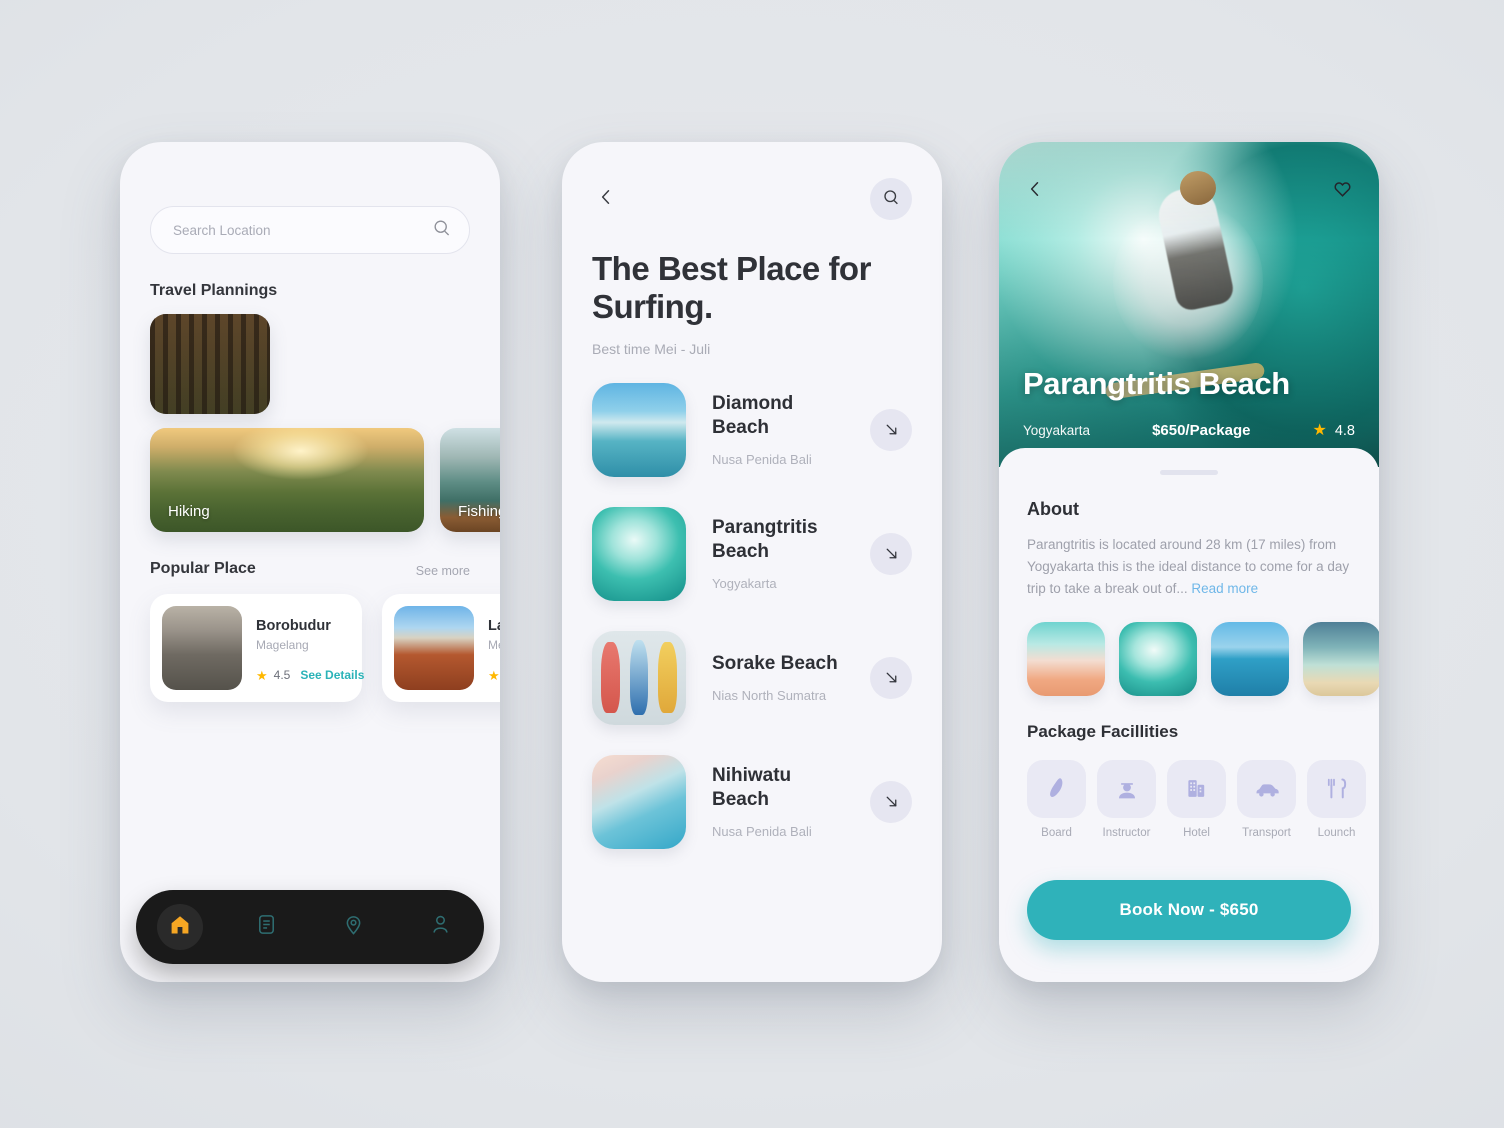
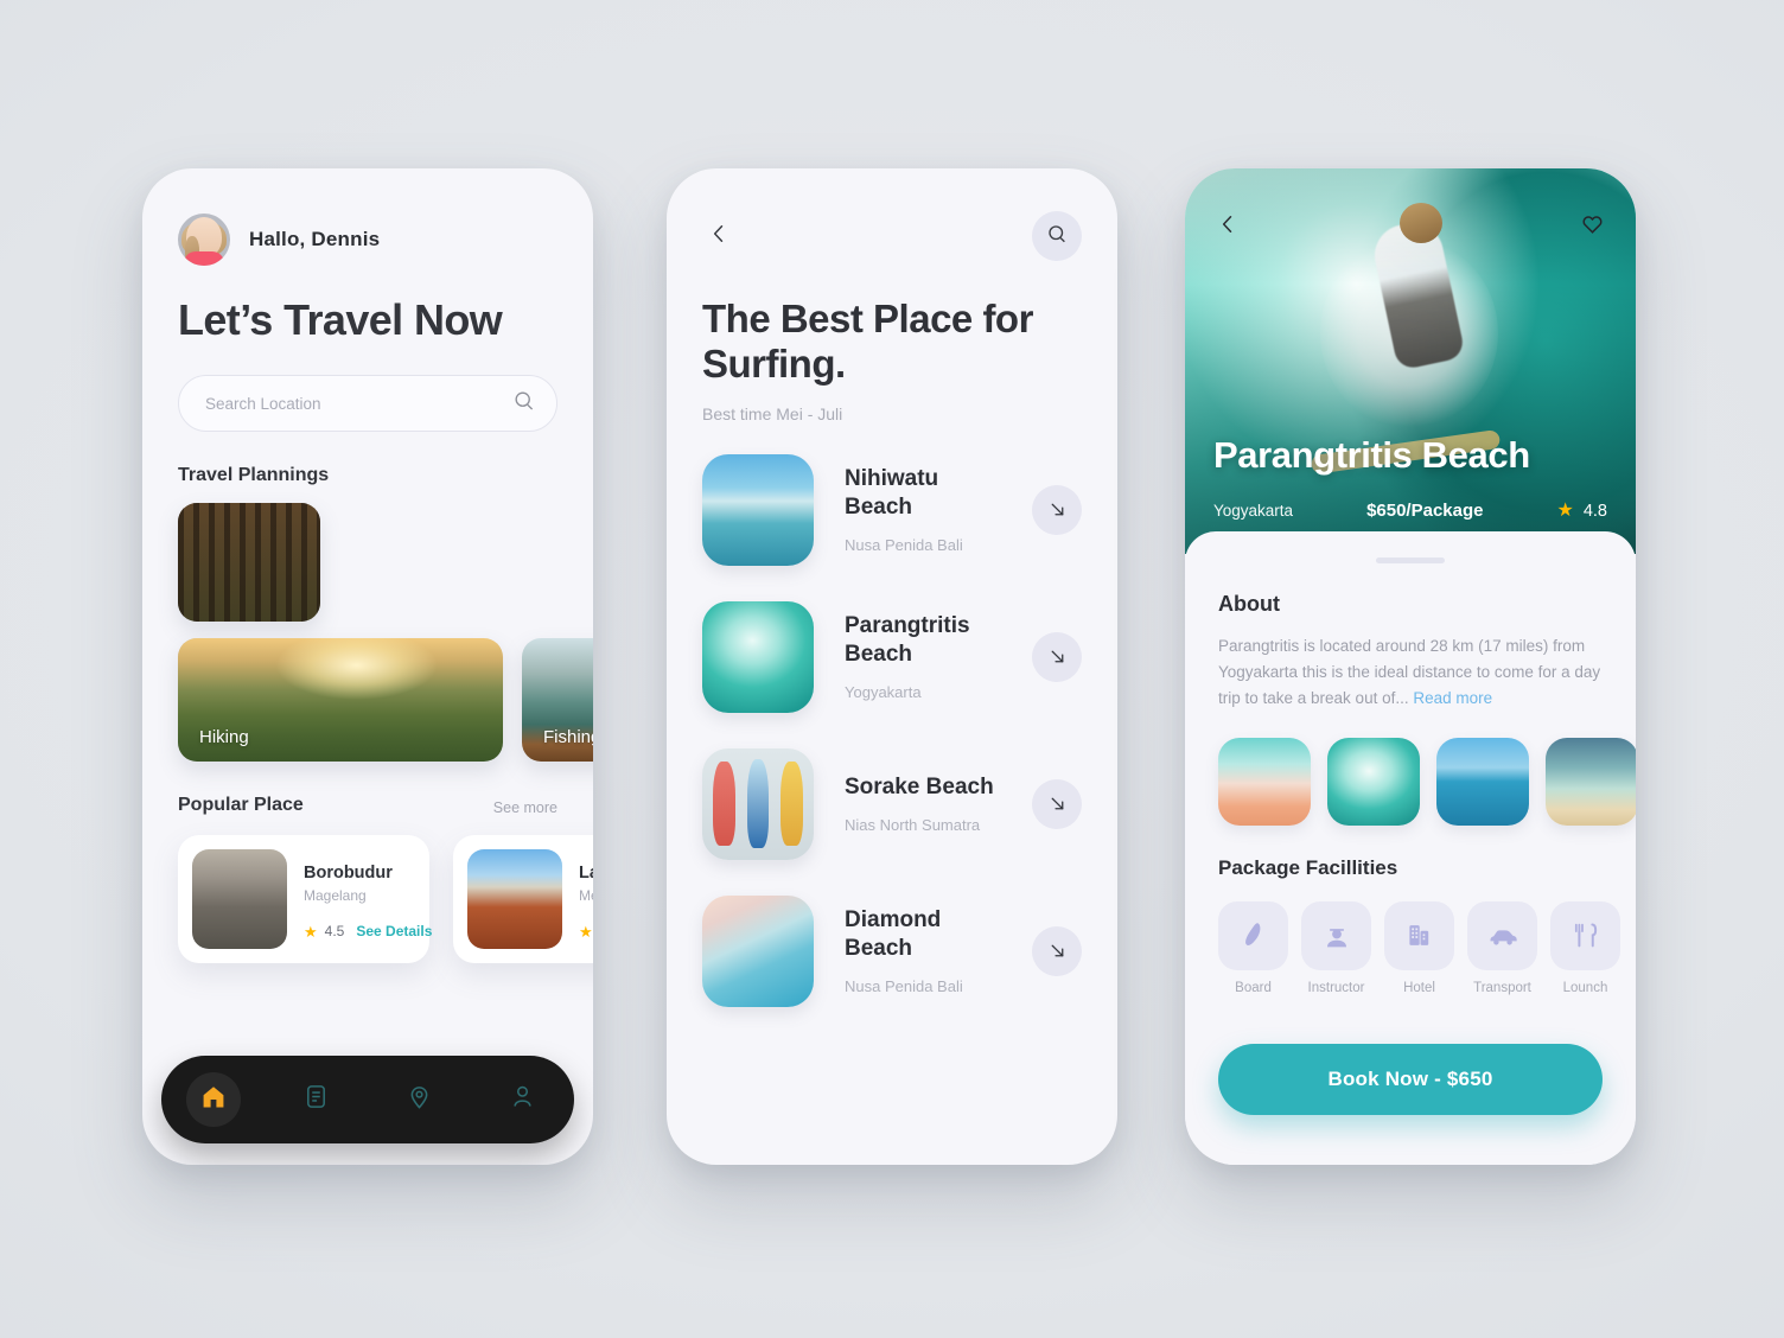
+ Hallo, Dennis
+ Let’s Travel Now
  Search Location
  Travel Plannings
  Hiking
  Fishin
  Popular Place
  See more
  Borobudur
  Magelang
  ★
  4.5
  See Details
  ★
  The Best Place for Surfing.
  Best time Mei - Juli
- Diamond Beach
+ Nihiwatu Beach
  Nusa Penida Bali
  Parangtritis Beach
  Yogyakarta
  Sorake Beach
  Nias North Sumatra
- Nihiwatu Beach
+ Diamond Beach
  Nusa Penida Bali
  Parangtritis Beach
  Yogyakarta
  $650/Package
  ★
  4.8
  About
  Parangtritis is located around 28 km (17 miles) from Yogyakarta this is the ideal distance to come for a day trip to take a break out of... Read more
  Package Facillities
  Board
  Instructor
  Hotel
  Transport
  Lounch
  Book Now - $650
